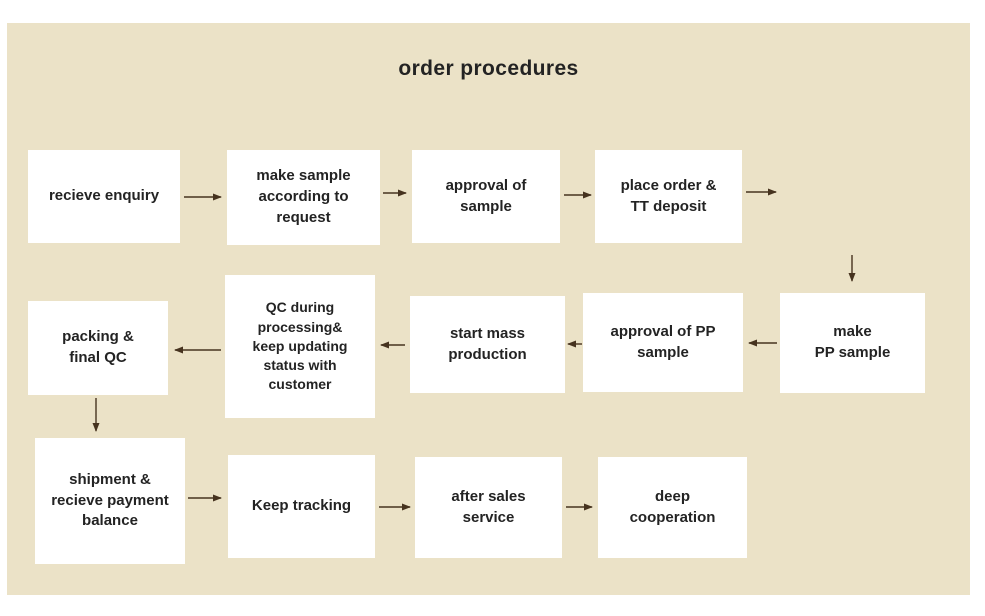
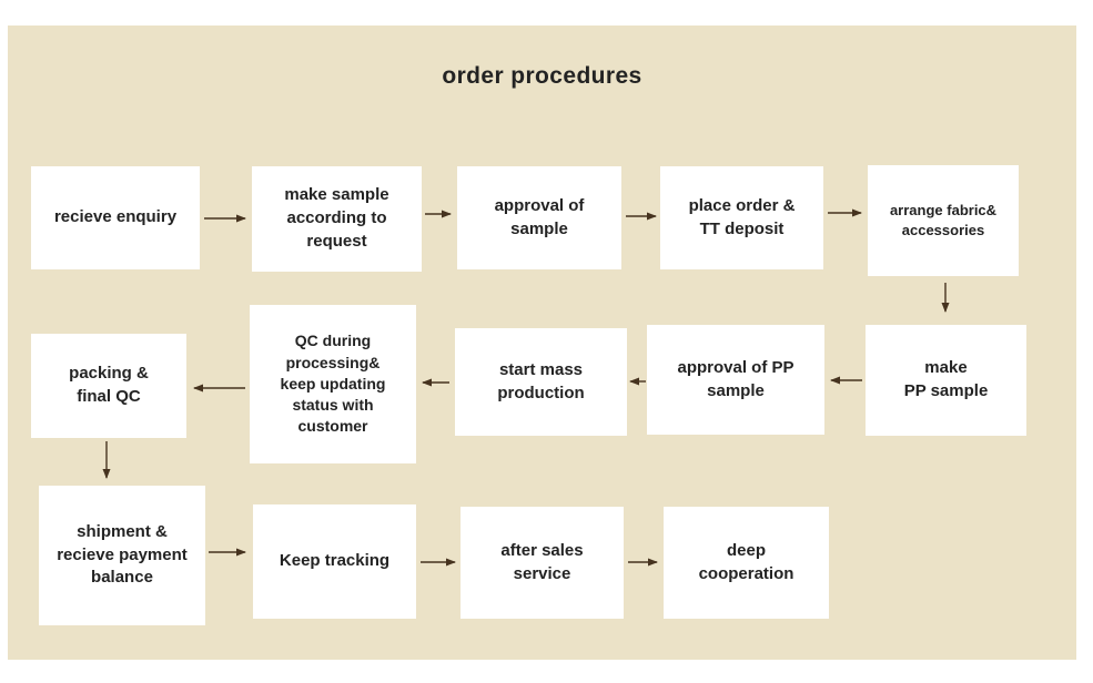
  order procedures
  recieve enquiry
  make sample
  according to
  request
  approval of
  sample
  place order &
  TT deposit
+ arrange fabric&
+ accessories
  make
  PP sample
  approval of PP
  sample
  start mass
  production
  QC during
  processing&
  keep updating
  status with
  customer
  packing &
  final QC
  shipment &
  recieve payment
  balance
  Keep tracking
  after sales
  service
  deep
  cooperation
